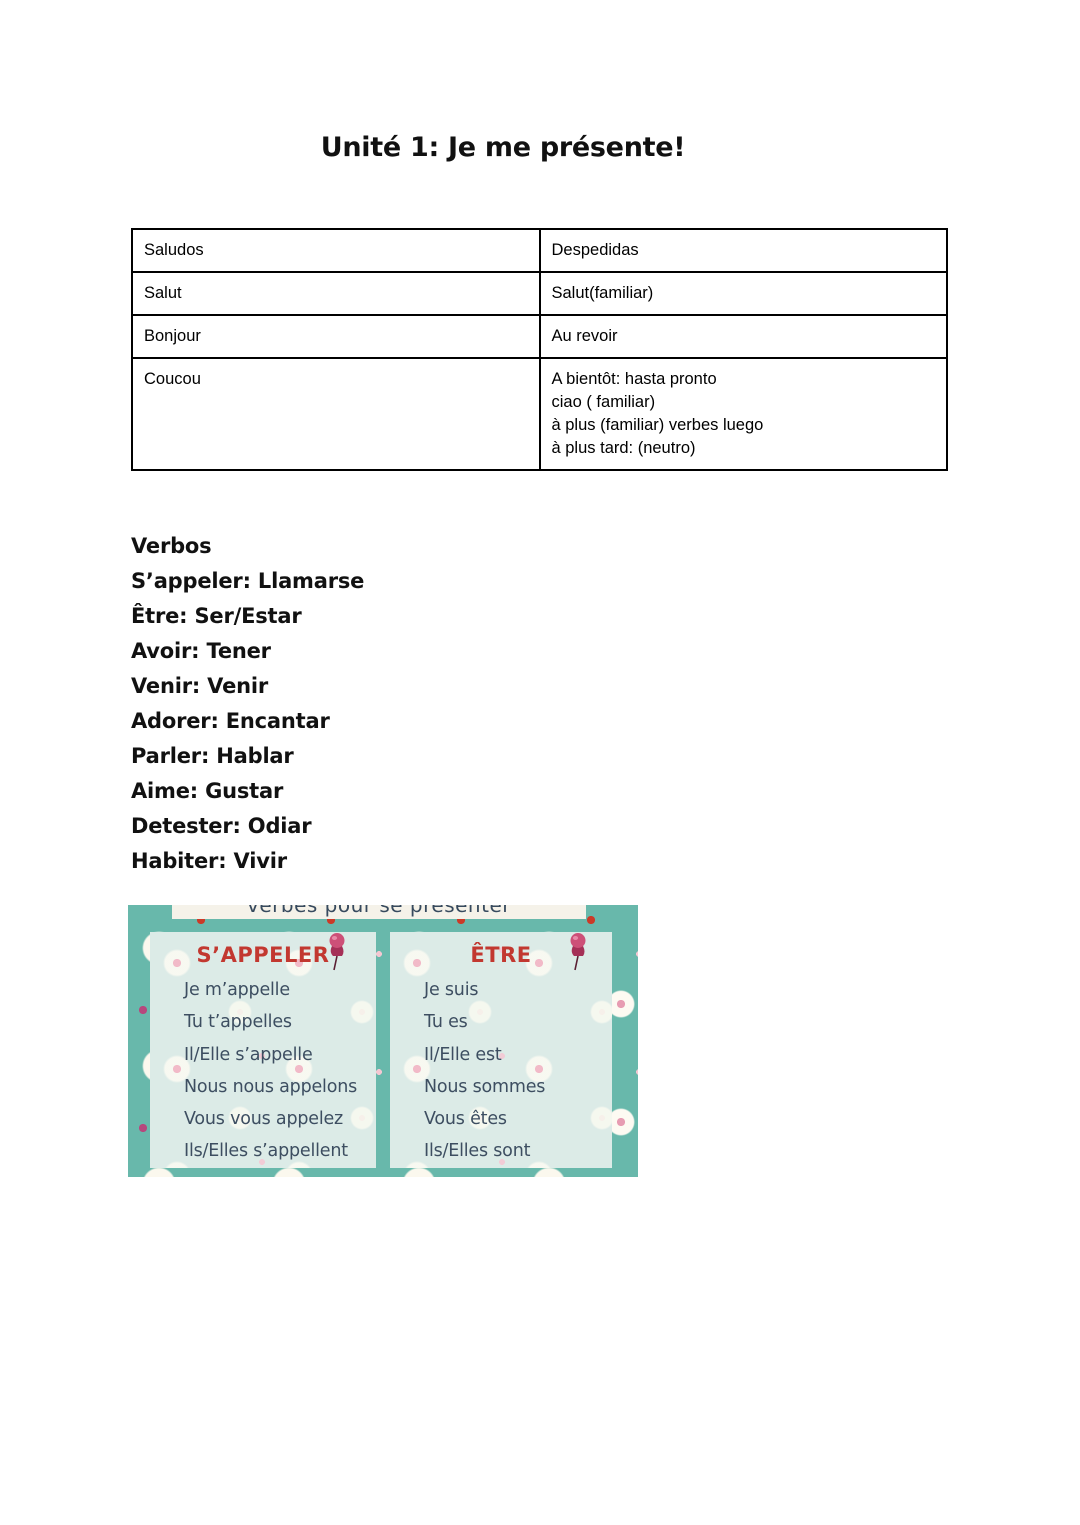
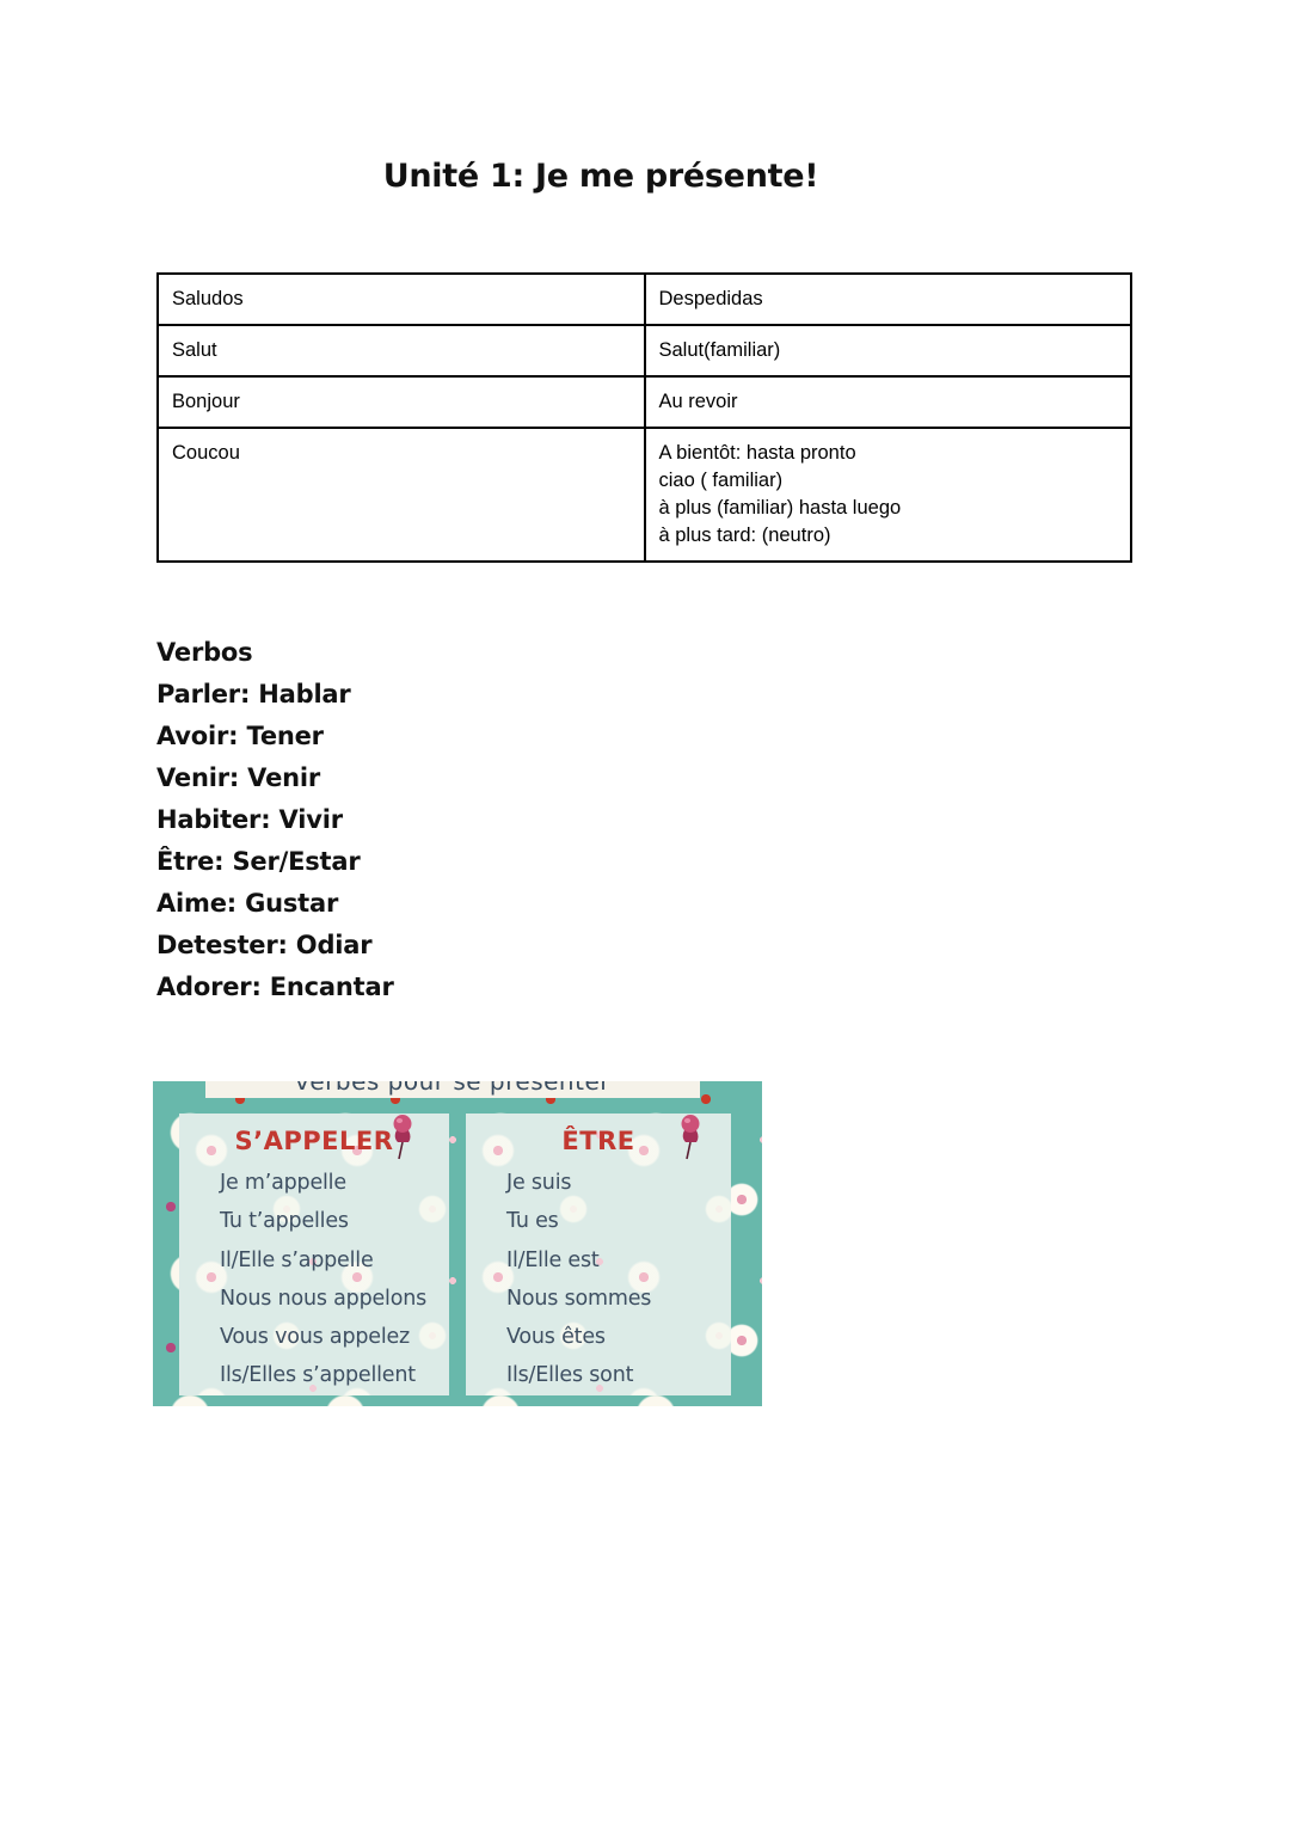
  Unité 1: Je me présente!
  Saludos	Despedidas
  Salut	Salut(familiar)
  Bonjour	Au revoir
- Coucou	A bientôt: hasta pronto ciao ( familiar) à plus (familiar) verbes luego à plus tard: (neutro)
+ Coucou	A bientôt: hasta pronto ciao ( familiar) à plus (familiar) hasta luego à plus tard: (neutro)
  Verbos
- S’appeler: Llamarse
- Être: Ser/Estar
+ Parler: Hablar
  Avoir: Tener
  Venir: Venir
- Adorer: Encantar
+ Habiter: Vivir
- Parler: Hablar
+ Être: Ser/Estar
  Aime: Gustar
  Detester: Odiar
- Habiter: Vivir
+ Adorer: Encantar
  verbes pour se présenter
  S’APPELER
  Je m’appelle
  Tu t’appelles
  Il/Elle s’appelle
  Nous nous appelons
  Vous vous appelez
  Ils/Elles s’appellent
  ÊTRE
  Je suis
  Tu es
  Il/Elle est
  Nous sommes
  Vous êtes
  Ils/Elles sont
